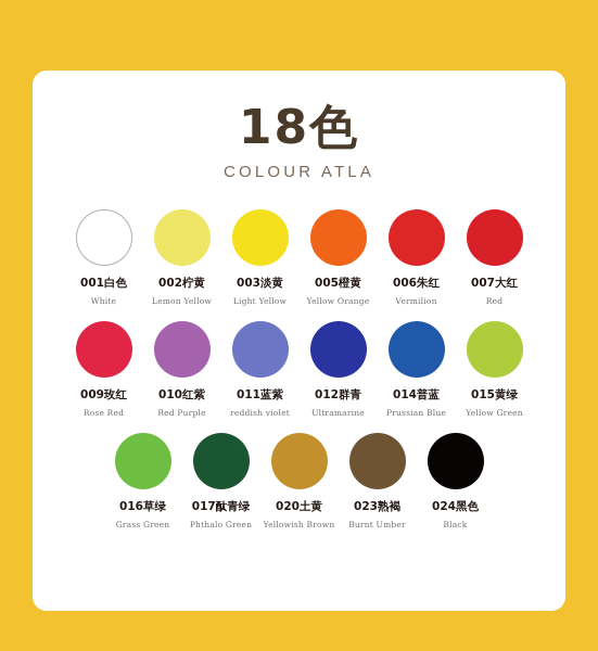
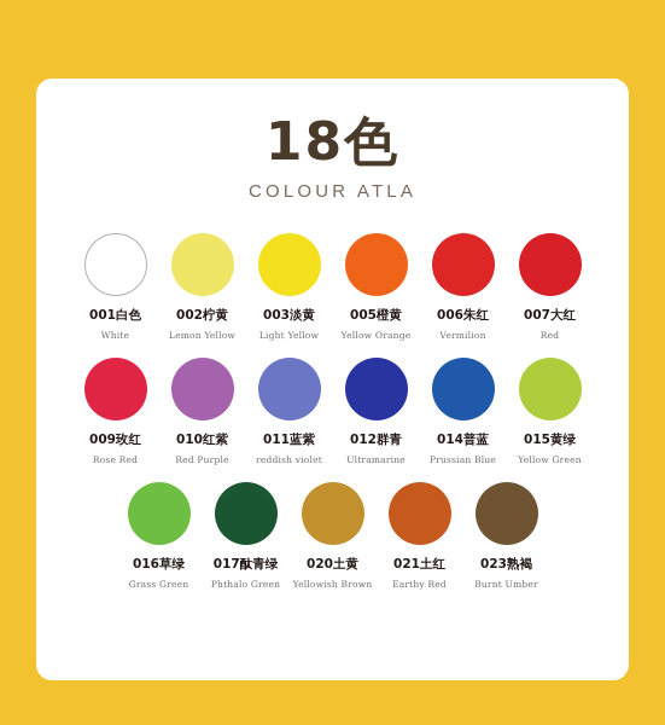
  18色
  COLOUR ATLA
  001白色
  White
  002柠黄
  Lemon Yellow
  003淡黄
  Light Yellow
  005橙黄
  Yellow Orange
  006朱红
  Vermilion
  007大红
  Red
  009玫红
  Rose Red
  010红紫
  Red Purple
  011蓝紫
  reddish violet
  012群青
  Ultramarine
  014普蓝
  Prussian Blue
  015黄绿
  Yellow Green
  016草绿
  Grass Green
  017酞青绿
  Phthalo Green
  020土黄
  Yellowish Brown
+ 021土红
+ Earthy Red
  023熟褐
  Burnt Umber
- 024黑色
- Black
